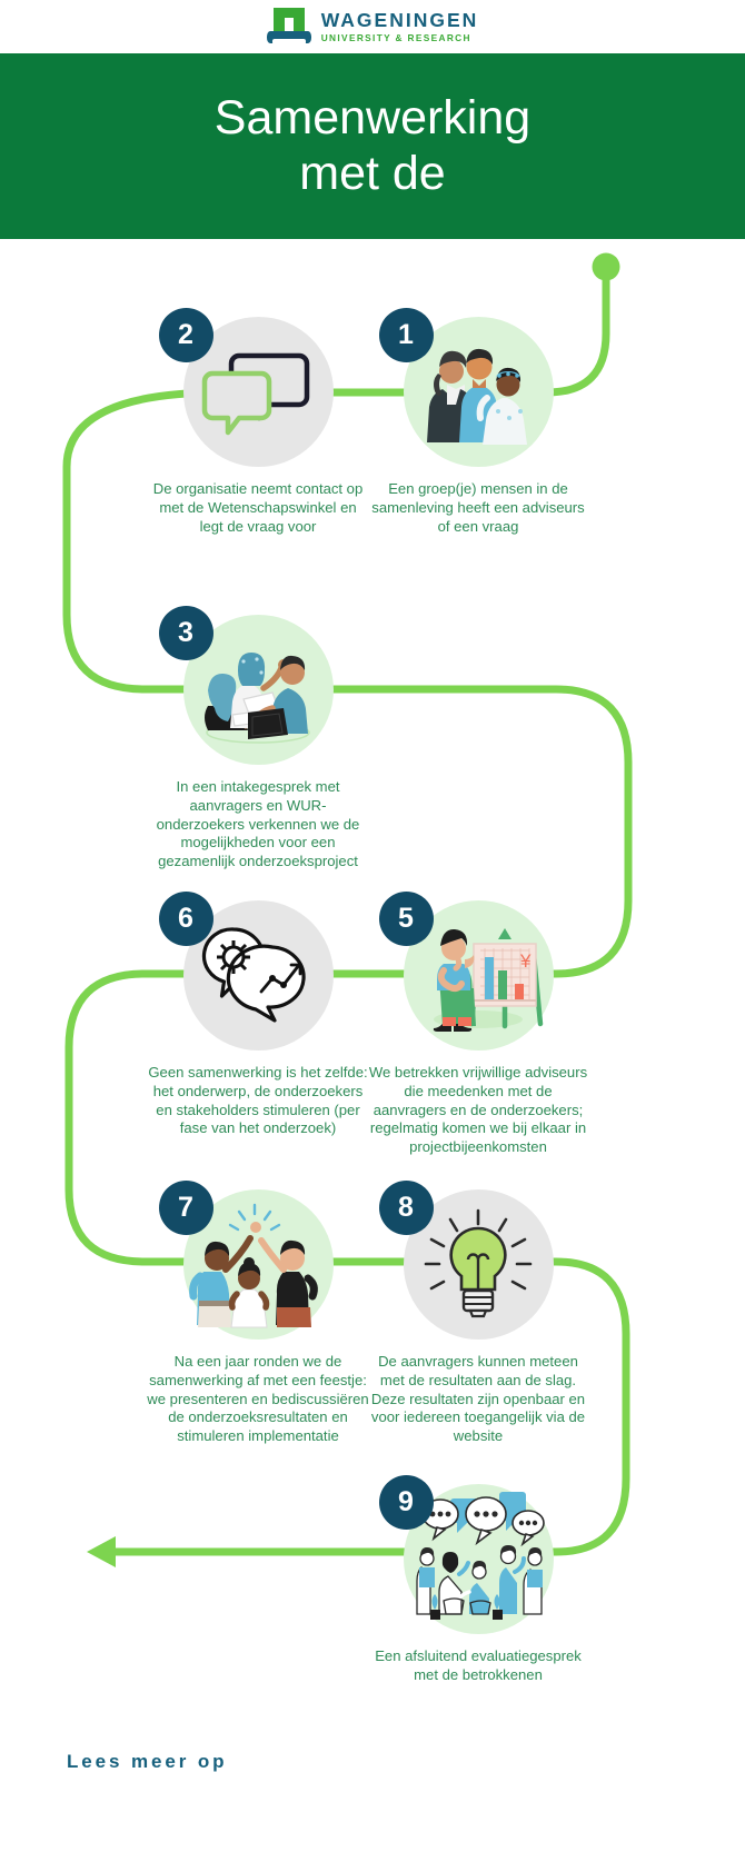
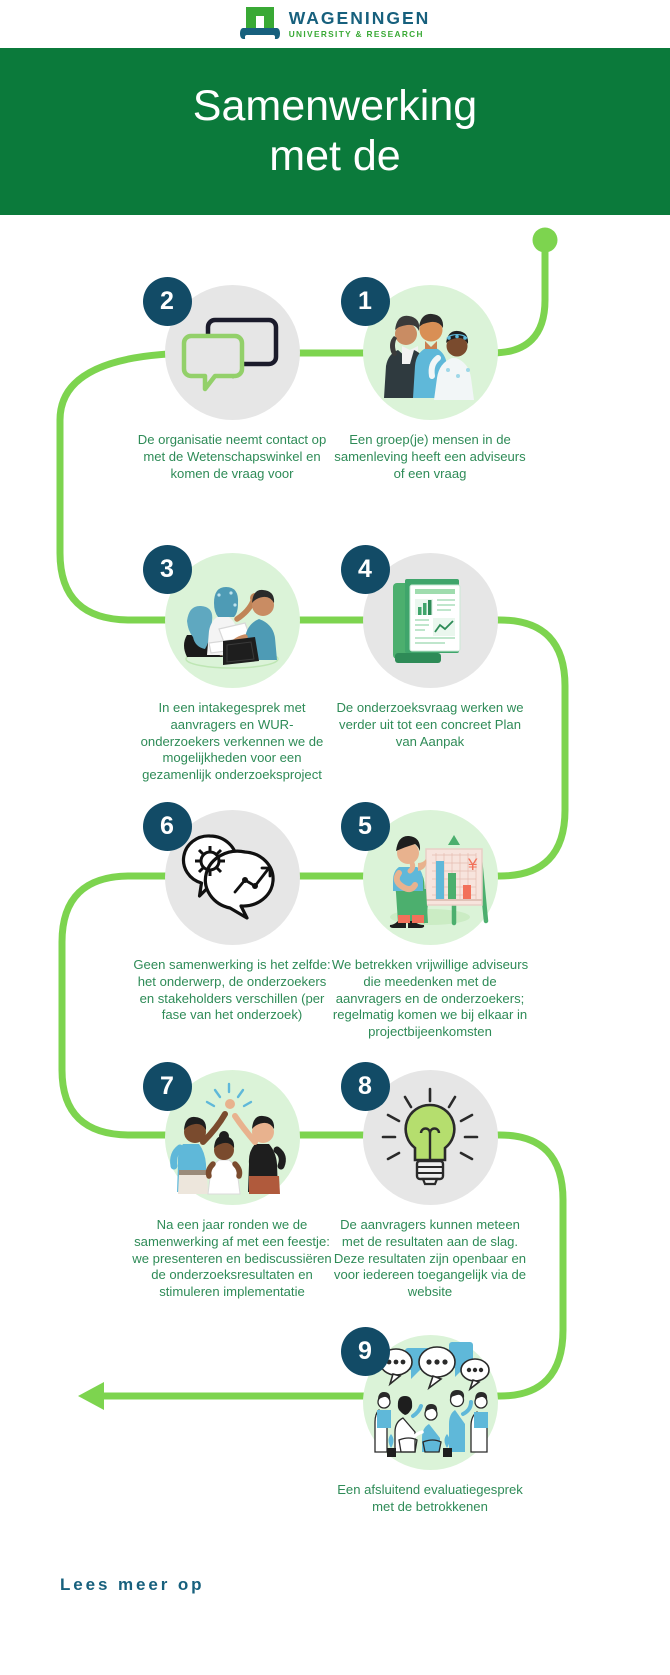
  WAGENINGEN
  UNIVERSITY & RESEARCH
  Samenwerking
  met de
  1
  Een groep(je) mensen in de samenleving heeft een adviseurs of een vraag
  2
- De organisatie neemt contact op met de Wetenschapswinkel en legt de vraag voor
+ De organisatie neemt contact op met de Wetenschapswinkel en komen de vraag voor
  3
  In een intakegesprek met aanvragers en WUR-onderzoekers verkennen we de mogelijkheden voor een gezamenlijk onderzoeksproject
+ 4
+ De onderzoeksvraag werken we verder uit tot een concreet Plan van Aanpak
  5
  ¥
  We betrekken vrijwillige adviseurs die meedenken met de aanvragers en de onderzoekers; regelmatig komen we bij elkaar in projectbijeenkomsten
  6
- Geen samenwerking is het zelfde: het onderwerp, de onderzoekers en stakeholders stimuleren (per fase van het onderzoek)
+ Geen samenwerking is het zelfde: het onderwerp, de onderzoekers en stakeholders verschillen (per fase van het onderzoek)
  7
  Na een jaar ronden we de samenwerking af met een feestje: we presenteren en bediscussiëren de onderzoeksresultaten en stimuleren implementatie
  8
  De aanvragers kunnen meteen met de resultaten aan de slag. Deze resultaten zijn openbaar en voor iedereen toegangelijk via de website
  9
  Een afsluitend evaluatiegesprek met de betrokkenen
  Lees meer op
